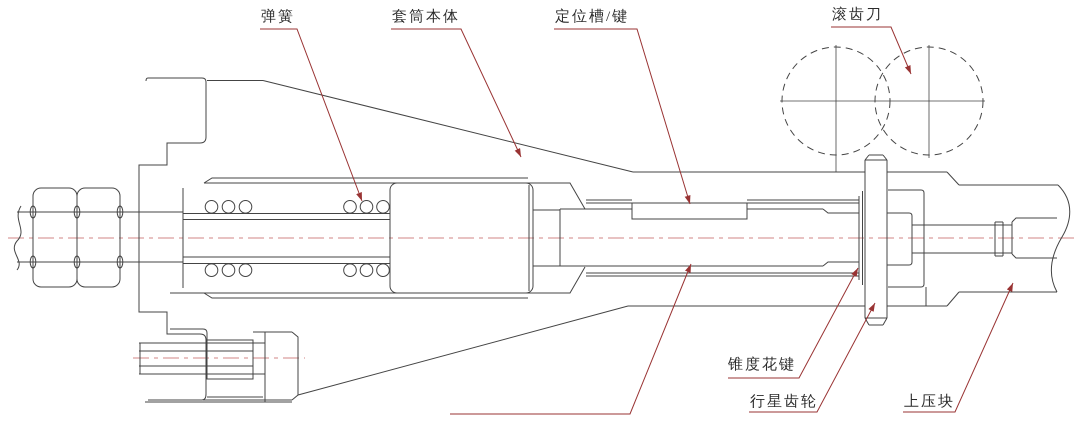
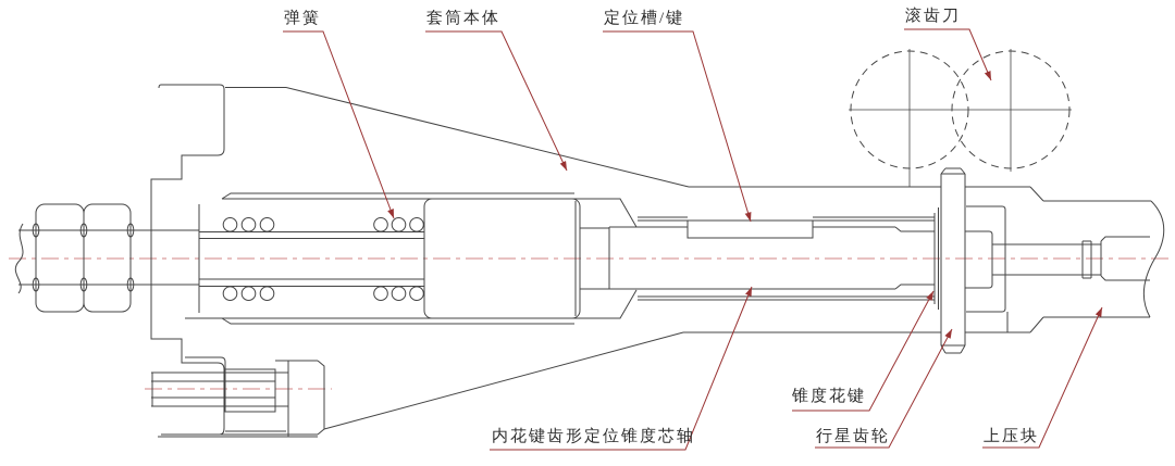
  弹簧
  套筒本体
  定位槽/键
  滚齿刀
+ 内花键齿形定位锥度芯轴
  锥度花键
  行星齿轮
  上压块
